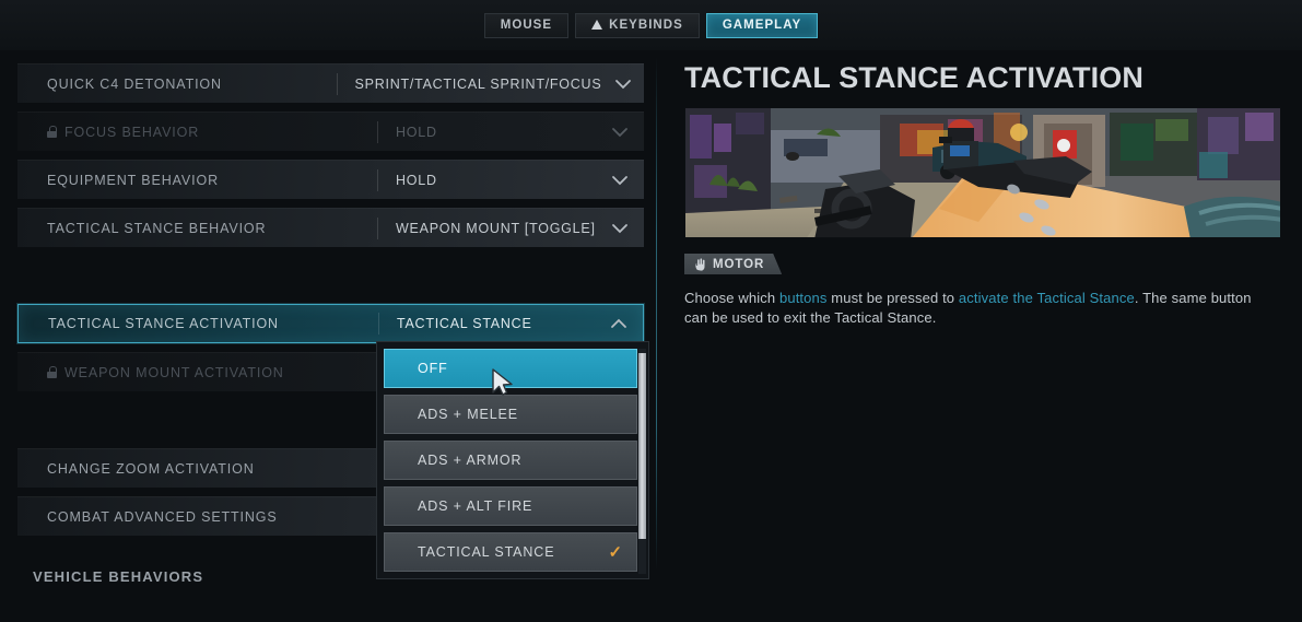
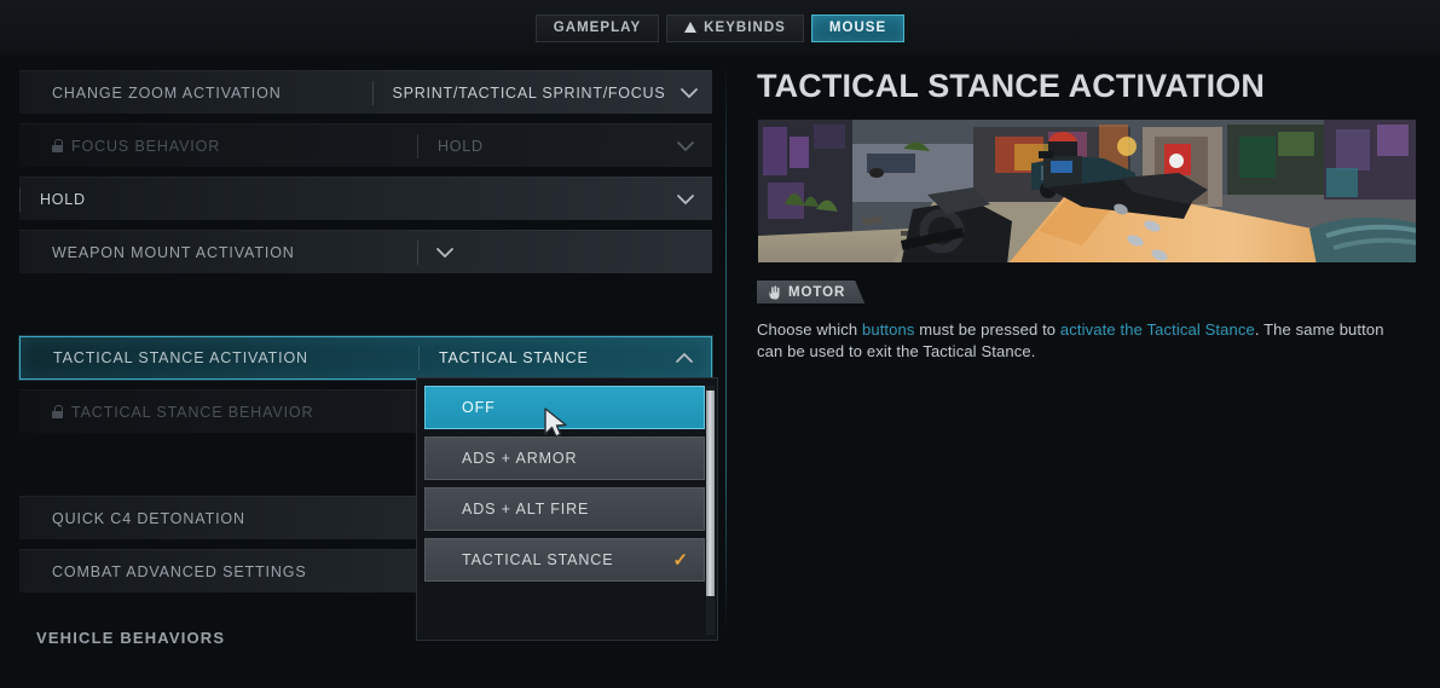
- MOUSE
+ GAMEPLAY
  KEYBINDS
- GAMEPLAY
+ MOUSE
- QUICK C4 DETONATION
+ CHANGE ZOOM ACTIVATION
  SPRINT/TACTICAL SPRINT/FOCUS
  FOCUS BEHAVIOR
  HOLD
- EQUIPMENT BEHAVIOR
  HOLD
- TACTICAL STANCE BEHAVIOR
+ WEAPON MOUNT ACTIVATION
- WEAPON MOUNT [TOGGLE]
  TACTICAL STANCE ACTIVATION
  TACTICAL STANCE
- WEAPON MOUNT ACTIVATION
+ TACTICAL STANCE BEHAVIOR
- CHANGE ZOOM ACTIVATION
+ QUICK C4 DETONATION
  COMBAT ADVANCED SETTINGS
  VEHICLE BEHAVIORS
  OFF
- ADS + MELEE
  ADS + ARMOR
  ADS + ALT FIRE
  TACTICAL STANCE
  ✓
  TACTICAL STANCE ACTIVATION
  MOTOR
  Choose which buttons must be pressed to activate the Tactical Stance. The same button can be used to exit the Tactical Stance.
